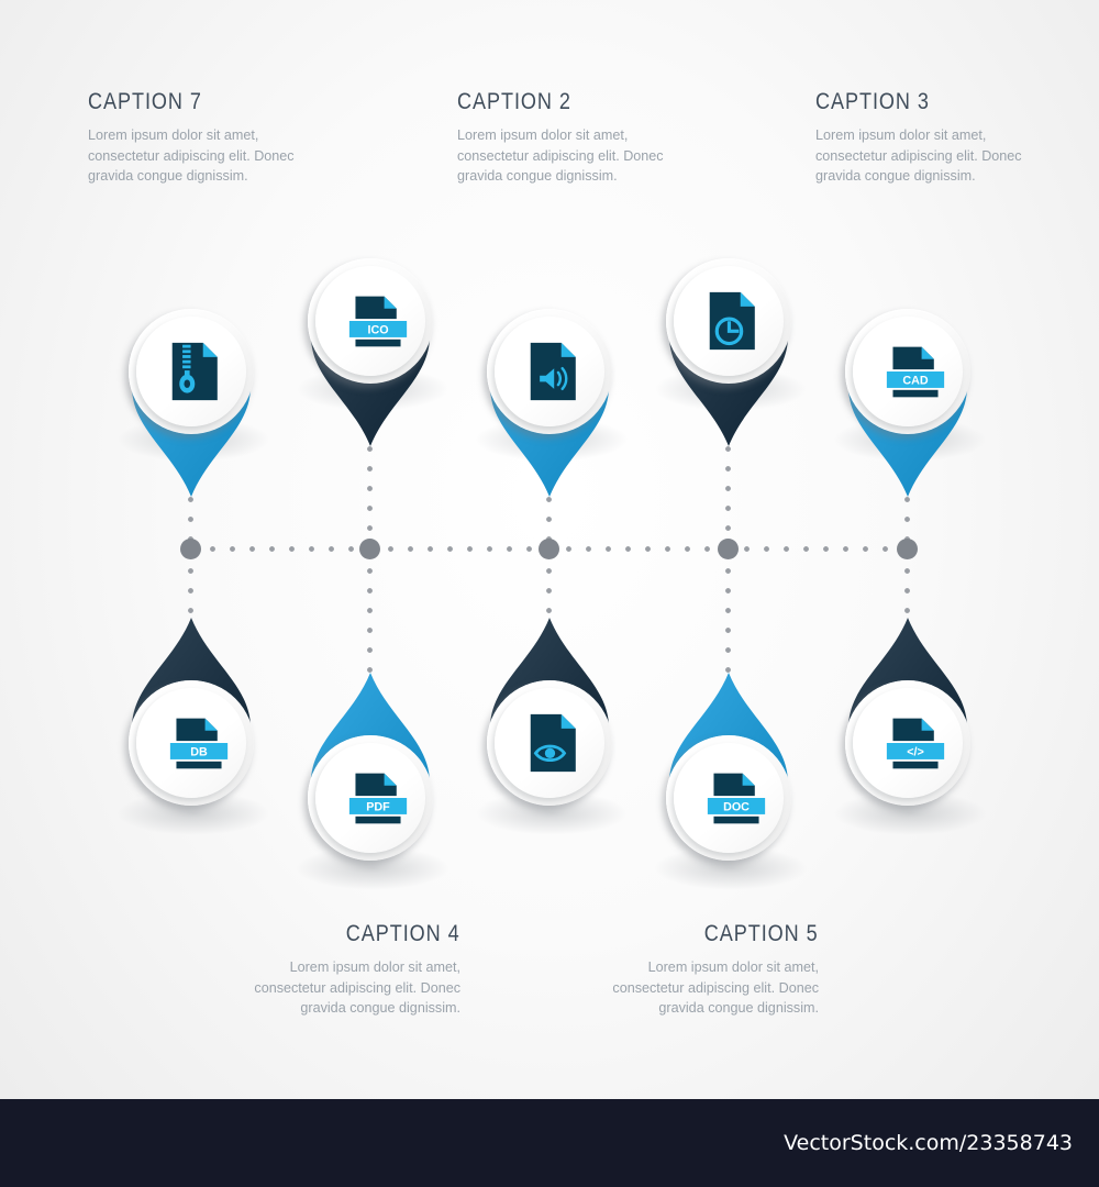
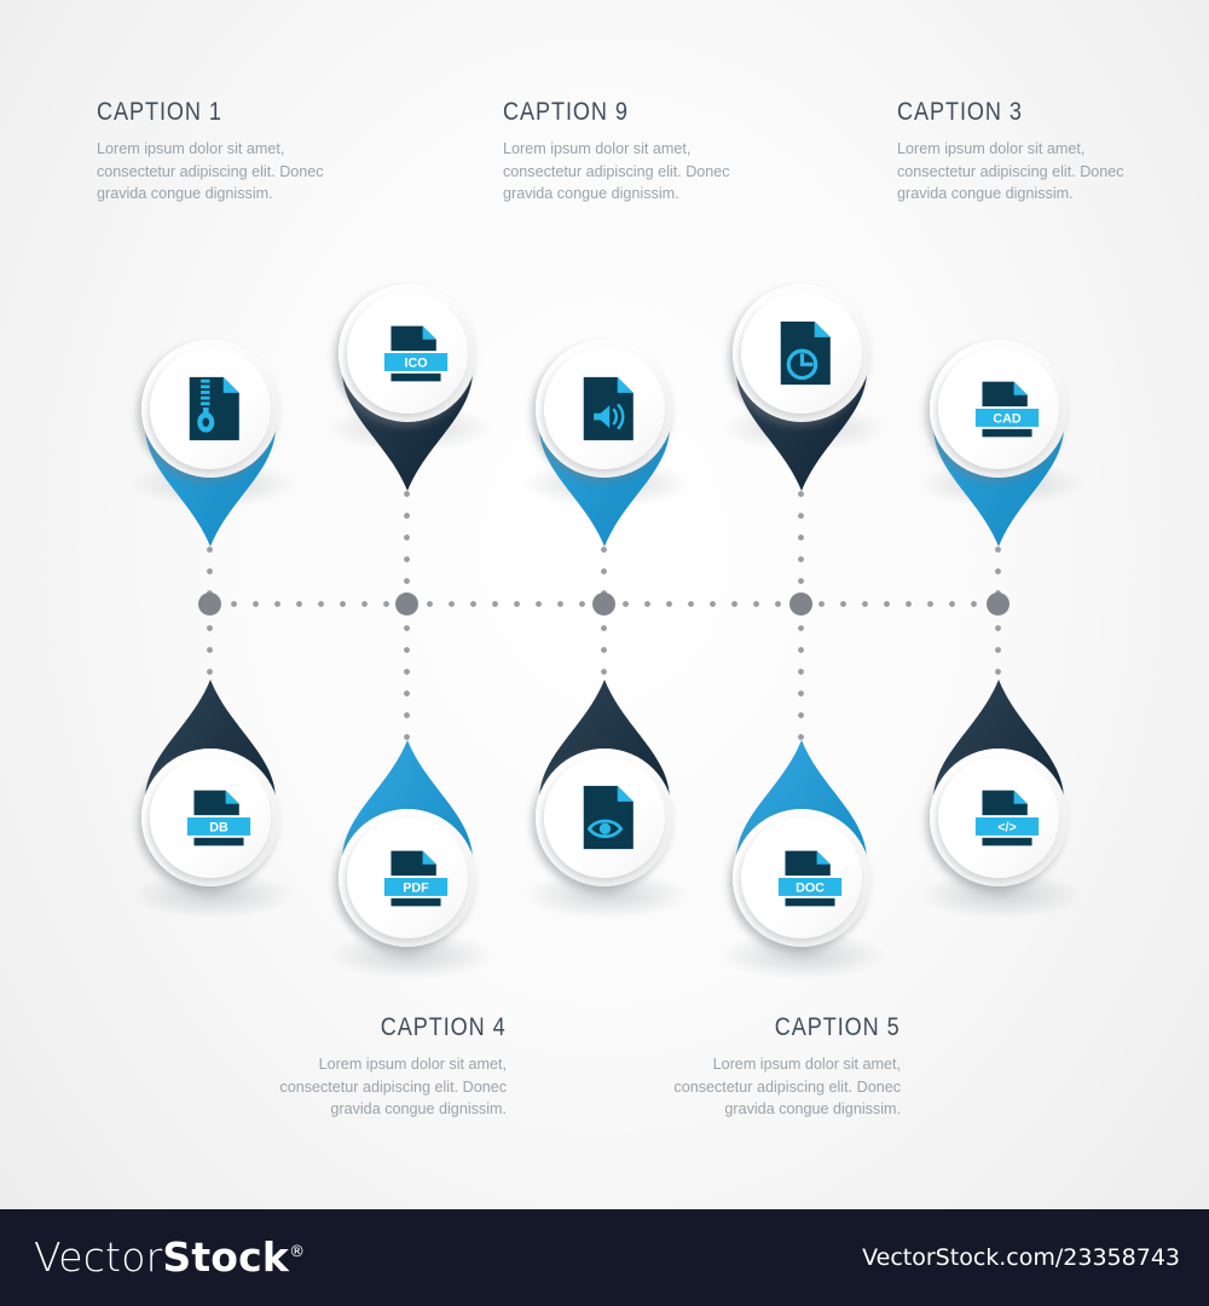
- CAPTION 7
+ CAPTION 1
  Lorem ipsum dolor sit amet,
  consectetur adipiscing elit. Donec
  gravida congue dignissim.
- CAPTION 2
+ CAPTION 9
  Lorem ipsum dolor sit amet,
  consectetur adipiscing elit. Donec
  gravida congue dignissim.
  CAPTION 3
  Lorem ipsum dolor sit amet,
  consectetur adipiscing elit. Donec
  gravida congue dignissim.
  CAPTION 4
  Lorem ipsum dolor sit amet,
  consectetur adipiscing elit. Donec
  gravida congue dignissim.
  CAPTION 5
  Lorem ipsum dolor sit amet,
  consectetur adipiscing elit. Donec
  gravida congue dignissim.
  ICO
  CAD
  DB
  PDF
  DOC
  </>
+ VectorStock®
  VectorStock.com/23358743
